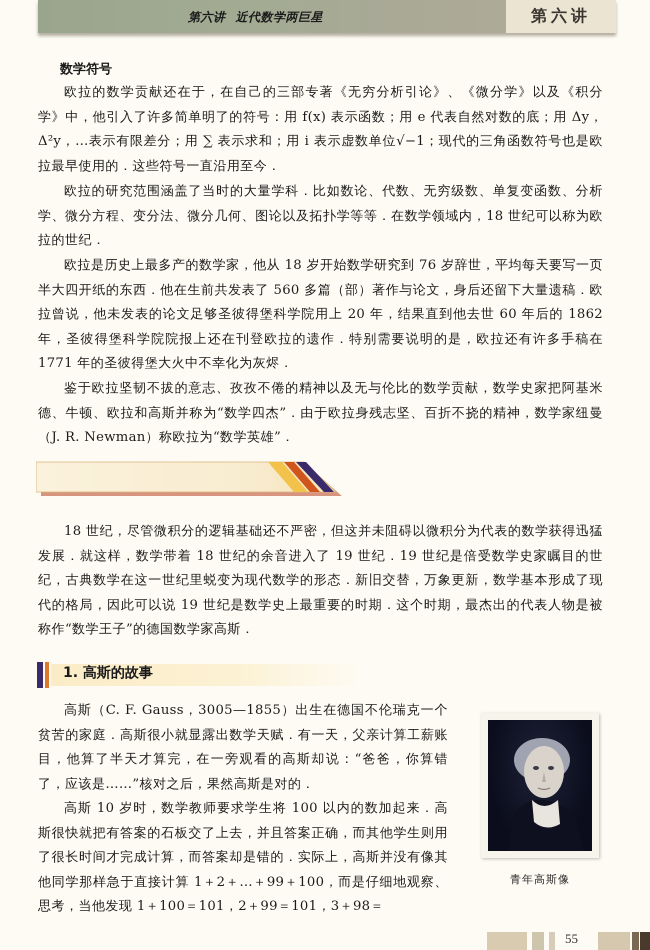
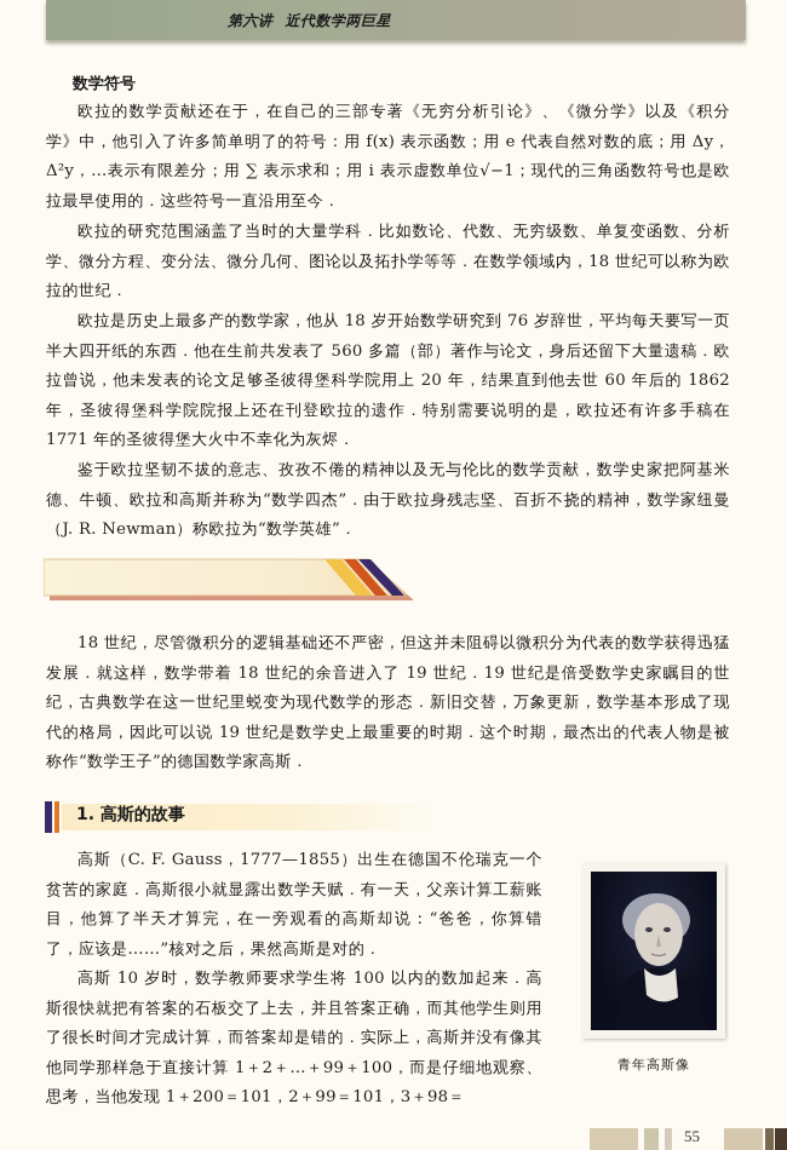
- 第六讲
  第六讲 近代数学两巨星
  数学符号
  欧拉的数学贡献还在于，在自己的三部专著《无穷分析引论》、《微分学》以及《积分学》中，他引入了许多简单明了的符号：用 f(x) 表示函数；用 e 代表自然对数的底；用 Δy，Δ²y，…表示有限差分；用 ∑ 表示求和；用 i 表示虚数单位√−1；现代的三角函数符号也是欧拉最早使用的．这些符号一直沿用至今．
  欧拉的研究范围涵盖了当时的大量学科．比如数论、代数、无穷级数、单复变函数、分析学、微分方程、变分法、微分几何、图论以及拓扑学等等．在数学领域内，18 世纪可以称为欧拉的世纪．
  欧拉是历史上最多产的数学家，他从 18 岁开始数学研究到 76 岁辞世，平均每天要写一页半大四开纸的东西．他在生前共发表了 560 多篇（部）著作与论文，身后还留下大量遗稿．欧拉曾说，他未发表的论文足够圣彼得堡科学院用上 20 年，结果直到他去世 60 年后的 1862 年，圣彼得堡科学院院报上还在刊登欧拉的遗作．特别需要说明的是，欧拉还有许多手稿在 1771 年的圣彼得堡大火中不幸化为灰烬．
  鉴于欧拉坚韧不拔的意志、孜孜不倦的精神以及无与伦比的数学贡献，数学史家把阿基米德、牛顿、欧拉和高斯并称为“数学四杰”．由于欧拉身残志坚、百折不挠的精神，数学家纽曼（J. R. Newman）称欧拉为“数学英雄”．
  18 世纪，尽管微积分的逻辑基础还不严密，但这并未阻碍以微积分为代表的数学获得迅猛发展．就这样，数学带着 18 世纪的余音进入了 19 世纪．19 世纪是倍受数学史家瞩目的世纪，古典数学在这一世纪里蜕变为现代数学的形态．新旧交替，万象更新，数学基本形成了现代的格局，因此可以说 19 世纪是数学史上最重要的时期．这个时期，最杰出的代表人物是被称作“数学王子”的德国数学家高斯．
  1. 高斯的故事
- 高斯（C. F. Gauss，3005—1855）出生在德国不伦瑞克一个贫苦的家庭．高斯很小就显露出数学天赋．有一天，父亲计算工薪账目，他算了半天才算完，在一旁观看的高斯却说：“爸爸，你算错了，应该是……”核对之后，果然高斯是对的．
+ 高斯（C. F. Gauss，1777—1855）出生在德国不伦瑞克一个贫苦的家庭．高斯很小就显露出数学天赋．有一天，父亲计算工薪账目，他算了半天才算完，在一旁观看的高斯却说：“爸爸，你算错了，应该是……”核对之后，果然高斯是对的．
- 高斯 10 岁时，数学教师要求学生将 100 以内的数加起来．高斯很快就把有答案的石板交了上去，并且答案正确，而其他学生则用了很长时间才完成计算，而答案却是错的．实际上，高斯并没有像其他同学那样急于直接计算 1＋2＋…＋99＋100，而是仔细地观察、思考，当他发现 1＋100＝101，2＋99＝101，3＋98＝
+ 高斯 10 岁时，数学教师要求学生将 100 以内的数加起来．高斯很快就把有答案的石板交了上去，并且答案正确，而其他学生则用了很长时间才完成计算，而答案却是错的．实际上，高斯并没有像其他同学那样急于直接计算 1＋2＋…＋99＋100，而是仔细地观察、思考，当他发现 1＋200＝101，2＋99＝101，3＋98＝
  青年高斯像
  55
